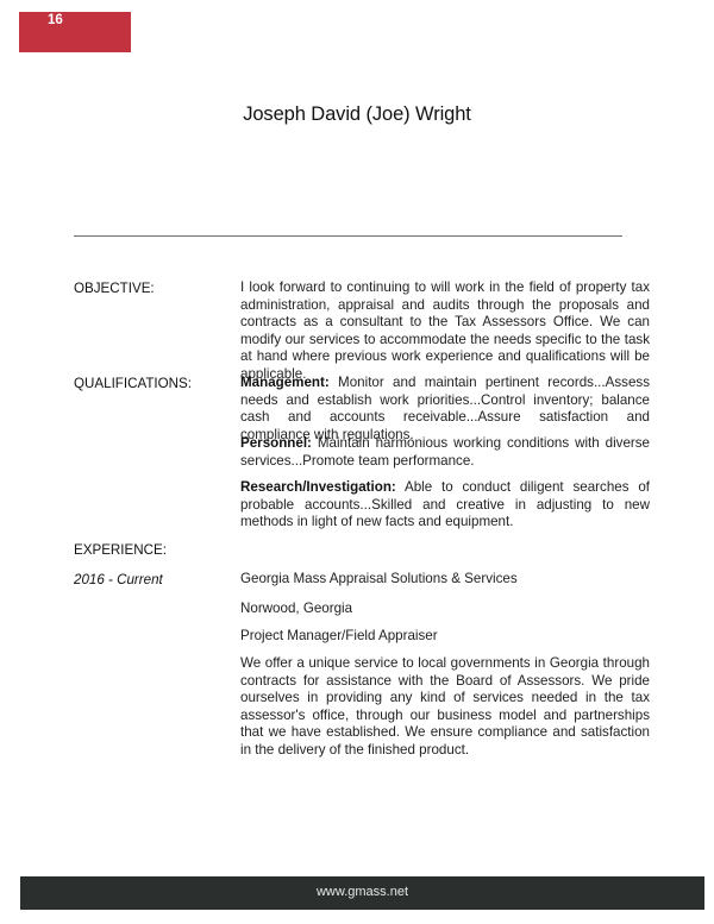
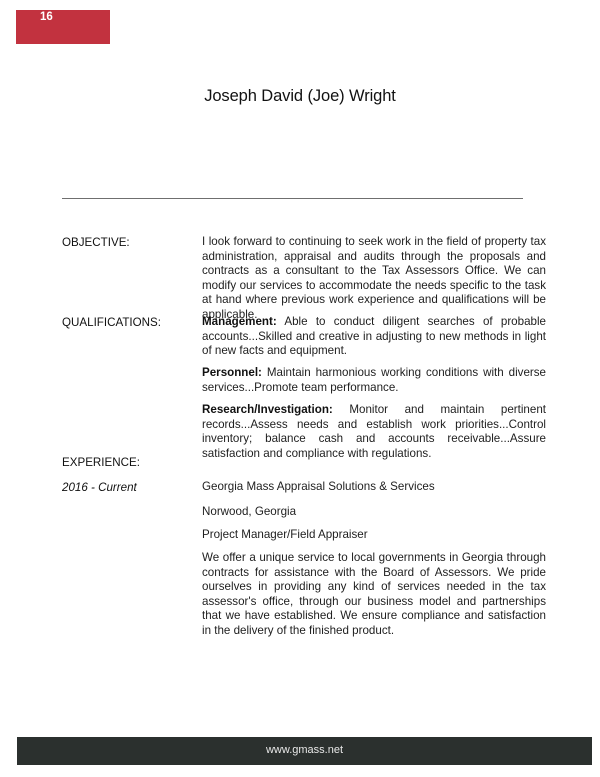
  16
  Joseph David (Joe) Wright
  OBJECTIVE:
- I look forward to continuing to will work in the field of property tax administration, appraisal and audits through the proposals and contracts as a consultant to the Tax Assessors Office. We can modify our services to accommodate the needs specific to the task at hand where previous work experience and qualifications will be applicable.
+ I look forward to continuing to seek work in the field of property tax administration, appraisal and audits through the proposals and contracts as a consultant to the Tax Assessors Office. We can modify our services to accommodate the needs specific to the task at hand where previous work experience and qualifications will be applicable.
  QUALIFICATIONS:
- Management: Monitor and maintain pertinent records...Assess needs and establish work priorities...Control inventory; balance cash and accounts receivable...Assure satisfaction and compliance with regulations.
+ Management: Able to conduct diligent searches of probable accounts...Skilled and creative in adjusting to new methods in light of new facts and equipment.
  Personnel: Maintain harmonious working conditions with diverse services...Promote team performance.
- Research/Investigation: Able to conduct diligent searches of probable accounts...Skilled and creative in adjusting to new methods in light of new facts and equipment.
+ Research/Investigation: Monitor and maintain pertinent records...Assess needs and establish work priorities...Control inventory; balance cash and accounts receivable...Assure satisfaction and compliance with regulations.
  EXPERIENCE:
  2016 - Current
  Georgia Mass Appraisal Solutions & Services
  Norwood, Georgia
  Project Manager/Field Appraiser
  We offer a unique service to local governments in Georgia through contracts for assistance with the Board of Assessors. We pride ourselves in providing any kind of services needed in the tax assessor's office, through our business model and partnerships that we have established. We ensure compliance and satisfaction in the delivery of the finished product.
  www.gmass.net
